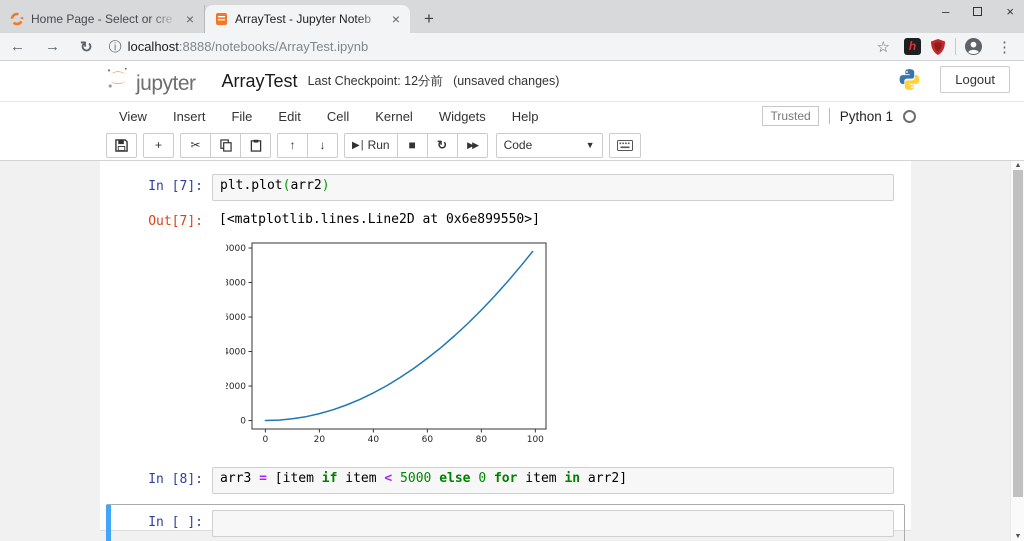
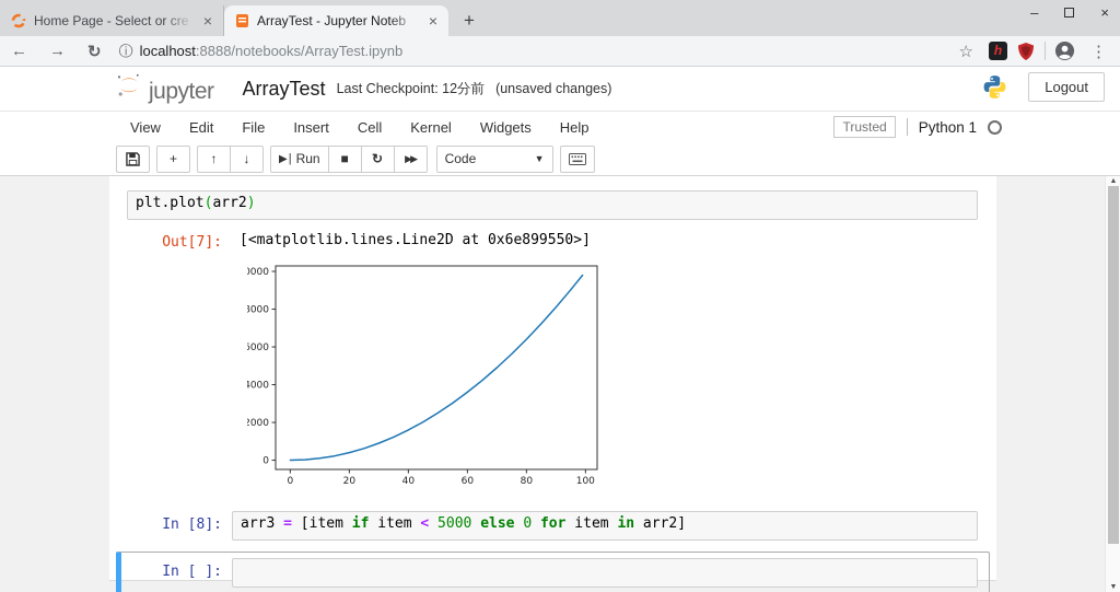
  Home Page - Select or cre
  ×
  ArrayTest - Jupyter Noteb
  ×
  +
  –
  ×
  ←
  →
  ↻
  ⓘ
  localhost:8888/notebooks/ArrayTest.ipynb
  ☆
  h
  ⋮
  jupyter
  ArrayTest
  Last Checkpoint: 12分前
  (unsaved changes)
  Logout
  View
- Insert
+ Edit
  File
- Edit
+ Insert
  Cell
  Kernel
  Widgets
  Help
  Trusted
  Python 1
  +
- ✂
  ↑
  ↓
  ▶
  |
  Run
  ■
  ↻
  ▶▶
  Code
  ▼
- In [7]:
  plt.plot(arr2)
  Out[7]:
  [<matplotlib.lines.Line2D at 0x6e899550>]
  0
  20
  40
  60
  80
  100
  0
  2000
  4000
  6000
  8000
  0000
  In [8]:
  arr3 = [item if item < 5000 else 0 for item in arr2]
  In [ ]:
